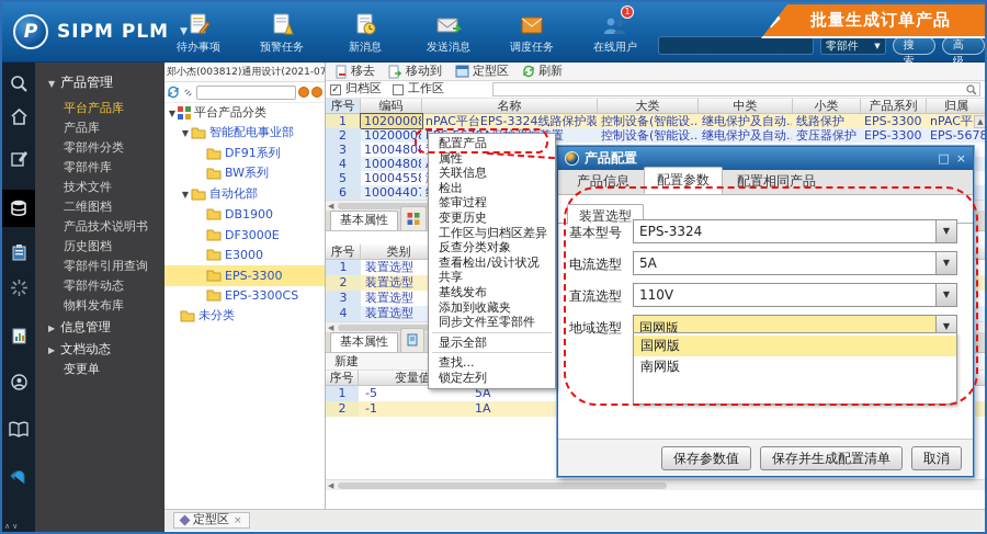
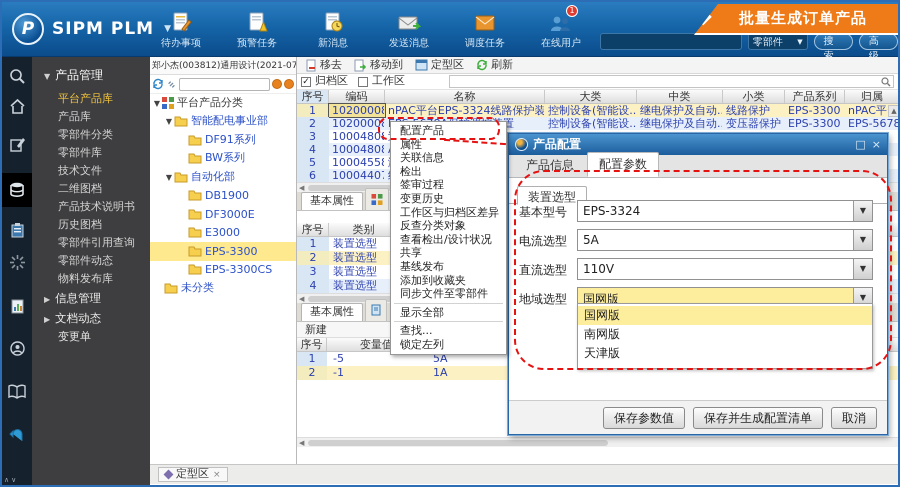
  P
  SIPM PLM
  ▼
  待办事项
  预警任务
  新消息
  发送消息
  调度任务
  1
  在线用户
  零部件
  ▼
  批量生成订单产品
  ∧∨
  ▼ 产品管理
  平台产品库
  产品库
  零部件分类
  零部件库
  技术文件
  二维图档
  产品技术说明书
  历史图档
  零部件引用查询
  零部件动态
  物料发布库
  ▶ 信息管理
  ▶ 文档动态
  变更单
  郑小杰(003812)通用设计(2021-07
  ▼
  平台产品分类
  ▼
  智能配电事业部
  DF91系列
  BW系列
  ▼
  自动化部
  DB1900
  DF3000E
  E3000
  EPS-3300
  EPS-3300CS
  未分类
  移去
  移动到
  定型区
  刷新
  ✓
  归档区
  工作区
  序号
  编码
  名称
  大类
  中类
  小类
  产品系列
  归属
  1
  10200008
  nPAC平台EPS-3324线路保护装
  控制设备(智能设..
  继电保护及自动..
  线路保护
  EPS-3300
  2
  10200008
  控制设备(智能设..
  继电保护及自动..
  变压器保护
  EPS-3300
  3
  10004808
  4
  10004808
  5
  10004558
  6
  10004407
  ▲
  ◀
  基本属性
  序号
  类别
  1
  装置选型
  2
  装置选型
  3
  装置选型
  4
  装置选型
  ◀
  基本属性
  新建
  序号
  变量值
  1
  -5
  5A
  2
  -1
  1A
  ◀
  配置产品
  属性
  关联信息
  检出
  签审过程
  变更历史
  工作区与归档区差异
  反查分类对象
  查看检出/设计状况
  共享
  基线发布
  添加到收藏夹
  同步文件至零部件
  显示全部
  查找...
  锁定左列
  产品配置
  □
  ×
  产品信息
  配置参数
- 配置相同产品
  装置选型
  基本型号
  EPS-3324
  ▼
  电流选型
  5A
  ▼
  直流选型
  110V
  ▼
  地域选型
  国网版
  ▼
  国网版
  南网版
+ 天津版
  保存参数值
  保存并生成配置清单
  取消
  定型区
  ×
